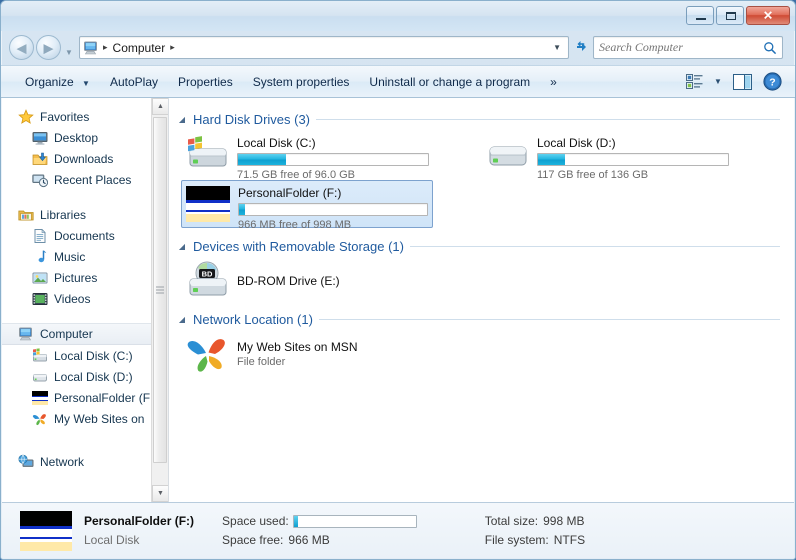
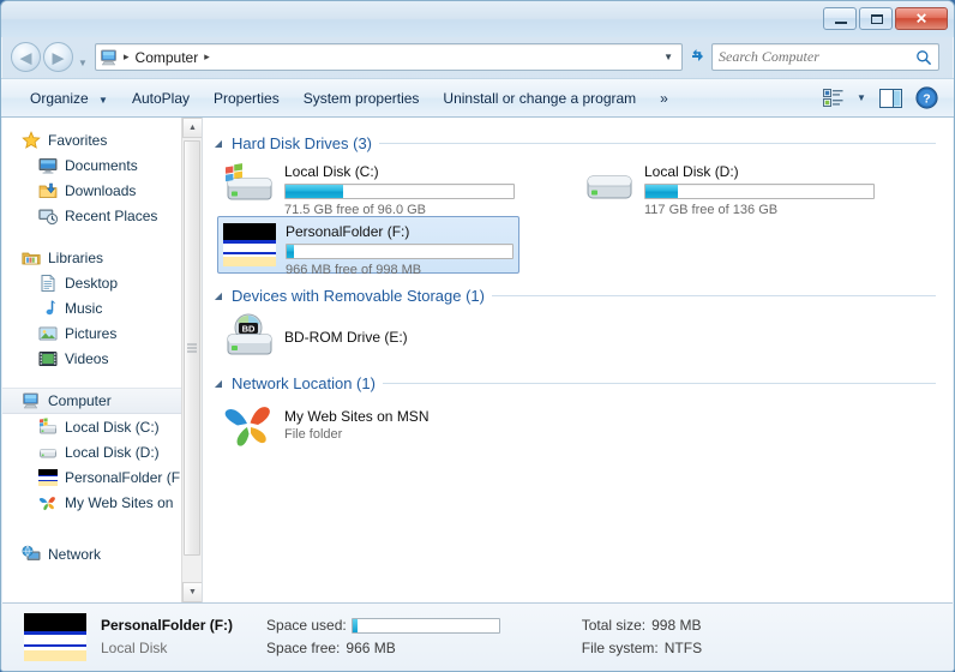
  ✕
  ◀
  ▶
  ▼
  ▸
  Computer
  ▸
  ▼
  Search Computer
  Organize ▼
  AutoPlay
  Properties
  System properties
  Uninstall or change a program
  »
  ▼
  ?
  Favorites
- Desktop
+ Documents
  Downloads
  Recent Places
  Libraries
- Documents
+ Desktop
  Music
  Pictures
  Videos
  Computer
  Local Disk (C:)
  Local Disk (D:)
  PersonalFolder (F
  My Web Sites on
  Network
  ◢
  Hard Disk Drives (3)
  Local Disk (C:)
  71.5 GB free of 96.0 GB
  Local Disk (D:)
  117 GB free of 136 GB
  PersonalFolder (F:)
  966 MB free of 998 MB
  ◢
  Devices with Removable Storage (1)
  BD
  BD-ROM Drive (E:)
  ◢
  Network Location (1)
  My Web Sites on MSN
  File folder
  PersonalFolder (F:)
  Local Disk
  Space used:
  Space free:
  966 MB
  Total size:
  998 MB
  File system:
  NTFS
